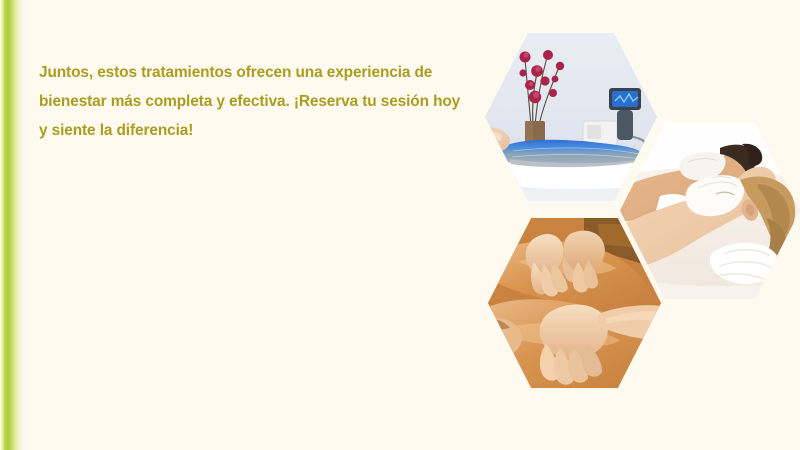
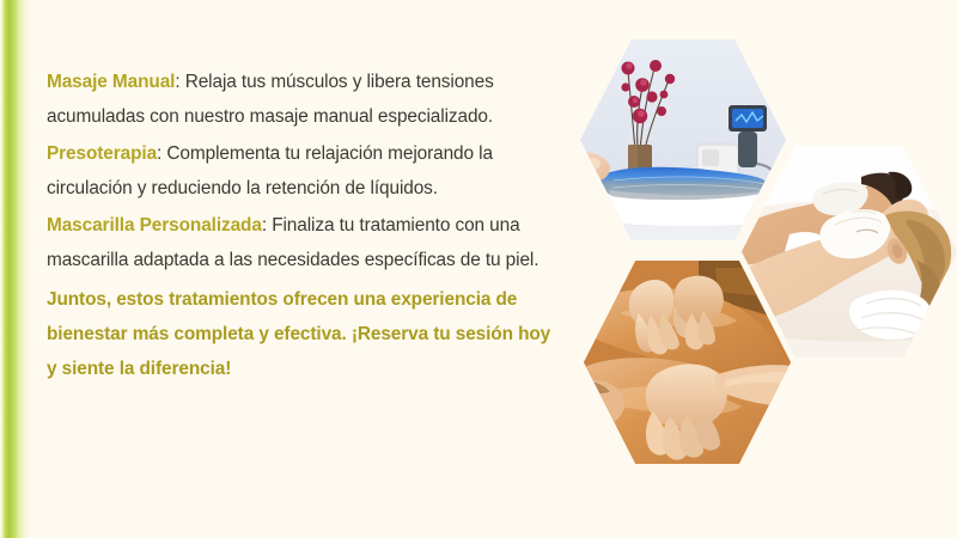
+ Masaje Manual: Relaja tus músculos y libera tensiones acumuladas con nuestro masaje manual especializado.
+ Presoterapia: Complementa tu relajación mejorando la circulación y reduciendo la retención de líquidos.
+ Mascarilla Personalizada: Finaliza tu tratamiento con una mascarilla adaptada a las necesidades específicas de tu piel.
  Juntos, estos tratamientos ofrecen una experiencia de bienestar más completa y efectiva. ¡Reserva tu sesión hoy y siente la diferencia!
